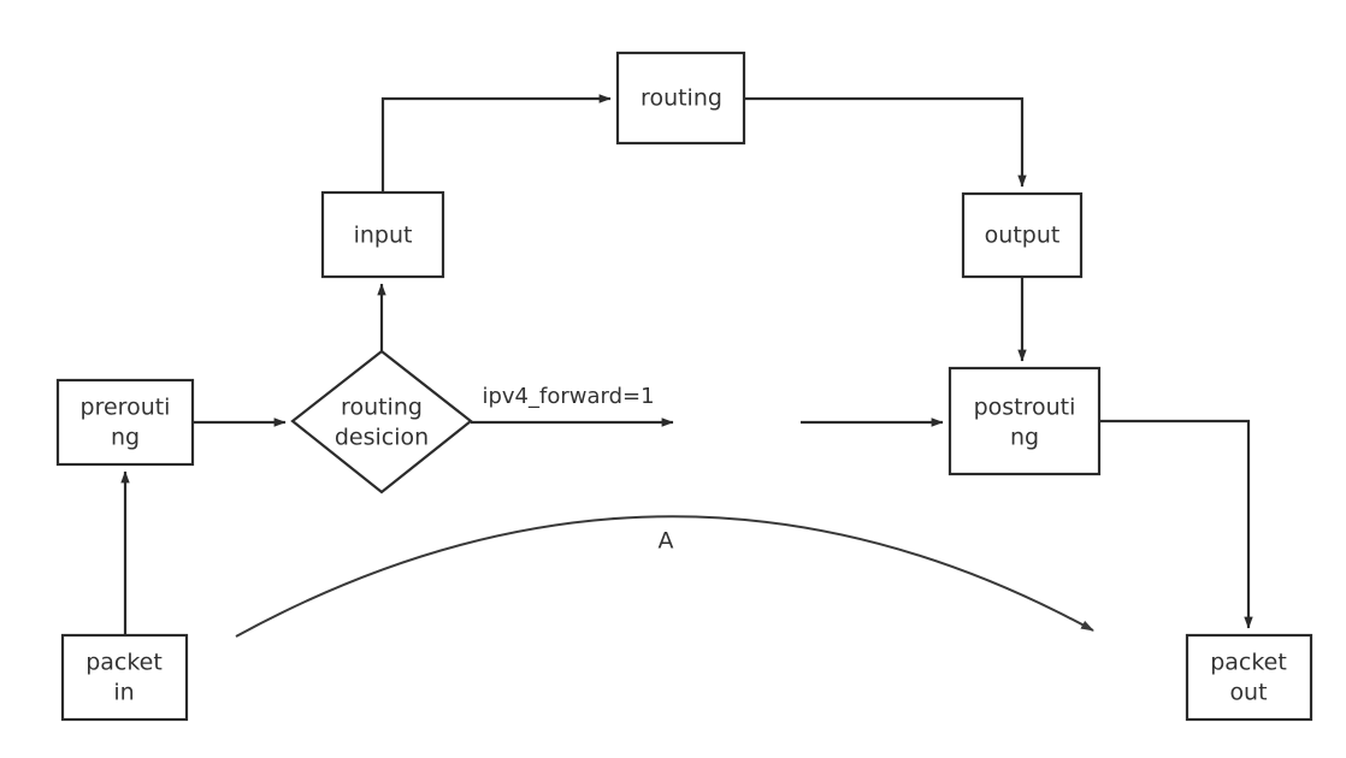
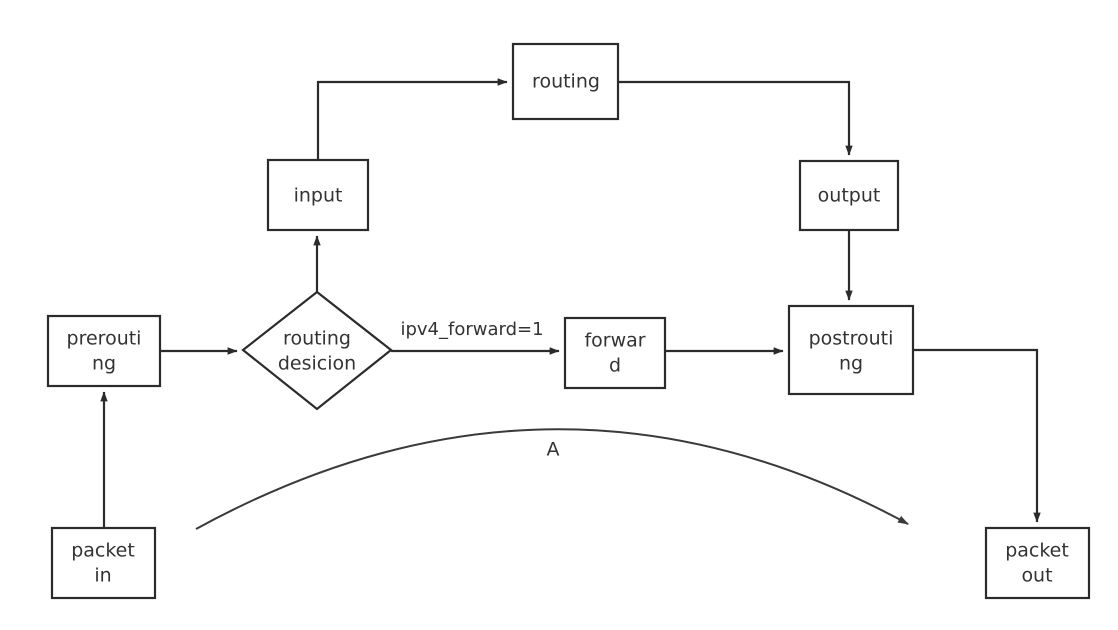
  prerouti
  ng
  routing
  desicion
  input
  routing
  output
+ forwar
+ d
  postrouti
  ng
  packet
  in
  packet
  out
  ipv4_forward=1
  A
